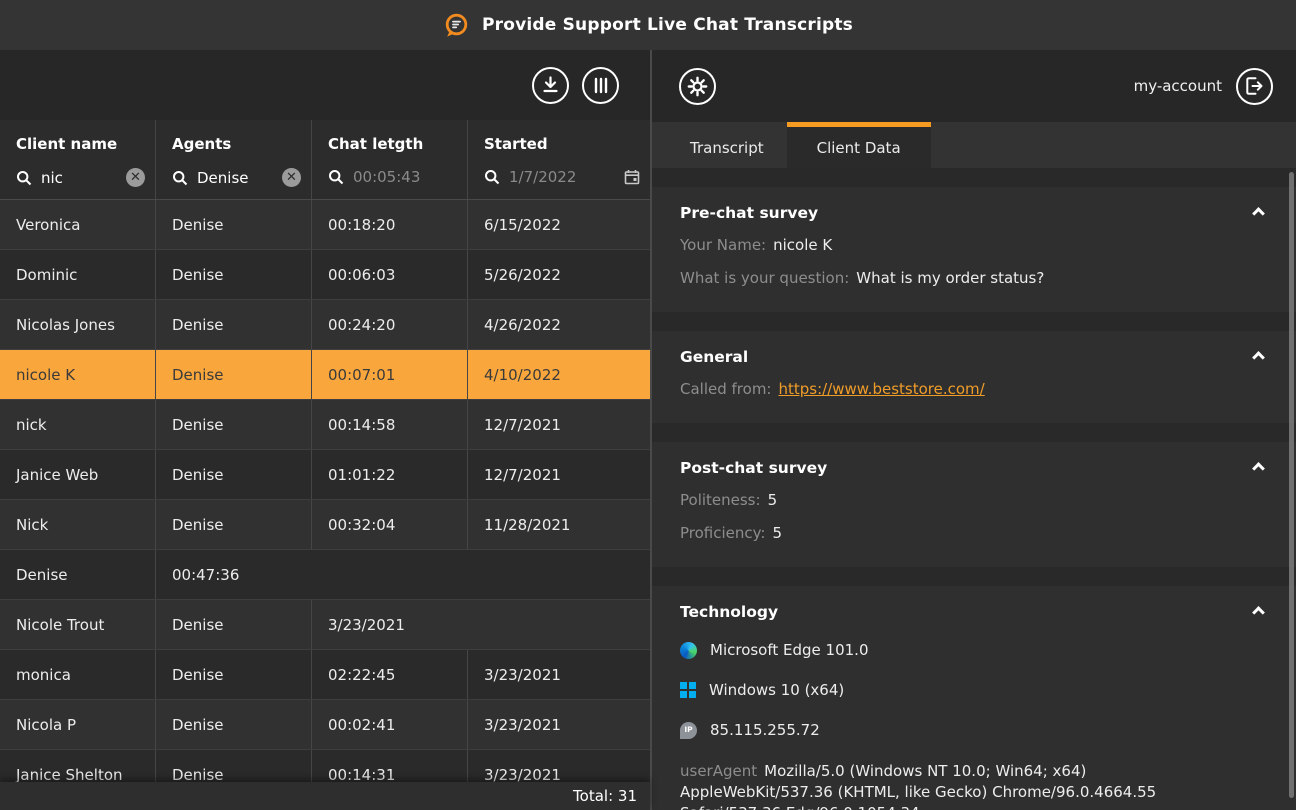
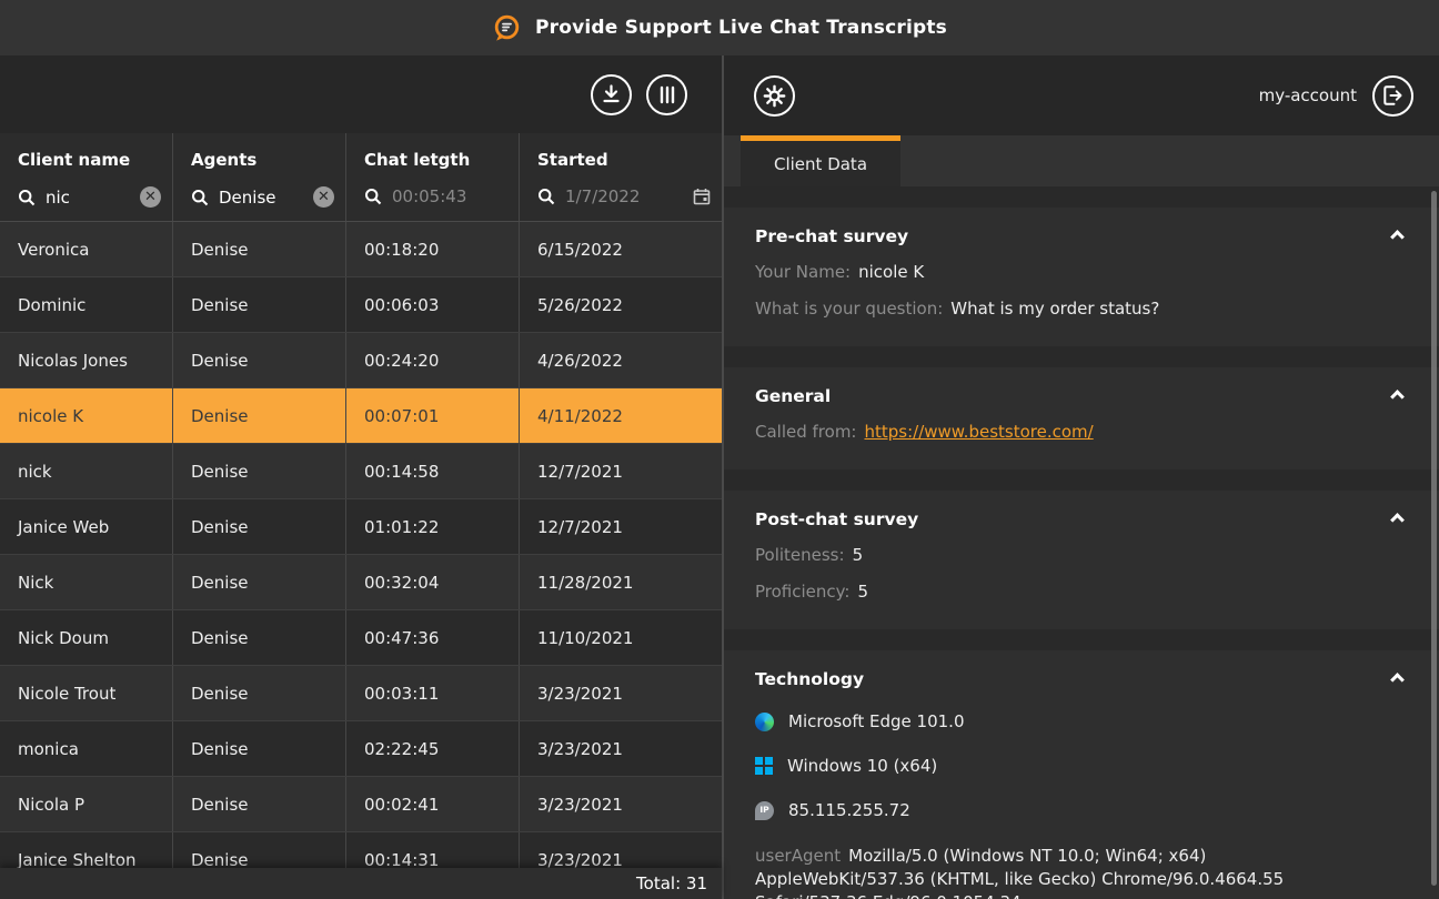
  Provide Support Live Chat Transcripts
  Client name
  nic
  ✕
  Agents
  Denise
  ✕
  Chat letgth
  00:05:43
  Started
  1/7/2022
  Veronica
  Denise
  00:18:20
  6/15/2022
  Dominic
  Denise
  00:06:03
  5/26/2022
  Nicolas Jones
  Denise
  00:24:20
  4/26/2022
  nicole K
  Denise
  00:07:01
- 4/10/2022
+ 4/11/2022
  nick
  Denise
  00:14:58
  12/7/2021
  Janice Web
  Denise
  01:01:22
  12/7/2021
  Nick
  Denise
  00:32:04
  11/28/2021
+ Nick Doum
  Denise
  00:47:36
+ 11/10/2021
  Nicole Trout
  Denise
+ 00:03:11
  3/23/2021
  monica
  Denise
  02:22:45
  3/23/2021
  Nicola P
  Denise
  00:02:41
  3/23/2021
  Janice Shelton
  Denise
  00:14:31
  3/23/2021
  Total: 31
  my-account
- Transcript
  Client Data
  Pre-chat survey
  Your Name: nicole K
  What is your question: What is my order status?
  General
  Called from: https://www.beststore.com/
  Post-chat survey
  Politeness: 5
  Proficiency: 5
  Technology
  Microsoft Edge 101.0
  Windows 10 (x64)
  IP
  85.115.255.72
  userAgent Mozilla/5.0 (Windows NT 10.0; Win64; x64) AppleWebKit/537.36 (KHTML, like Gecko) Chrome/96.0.4664.55
